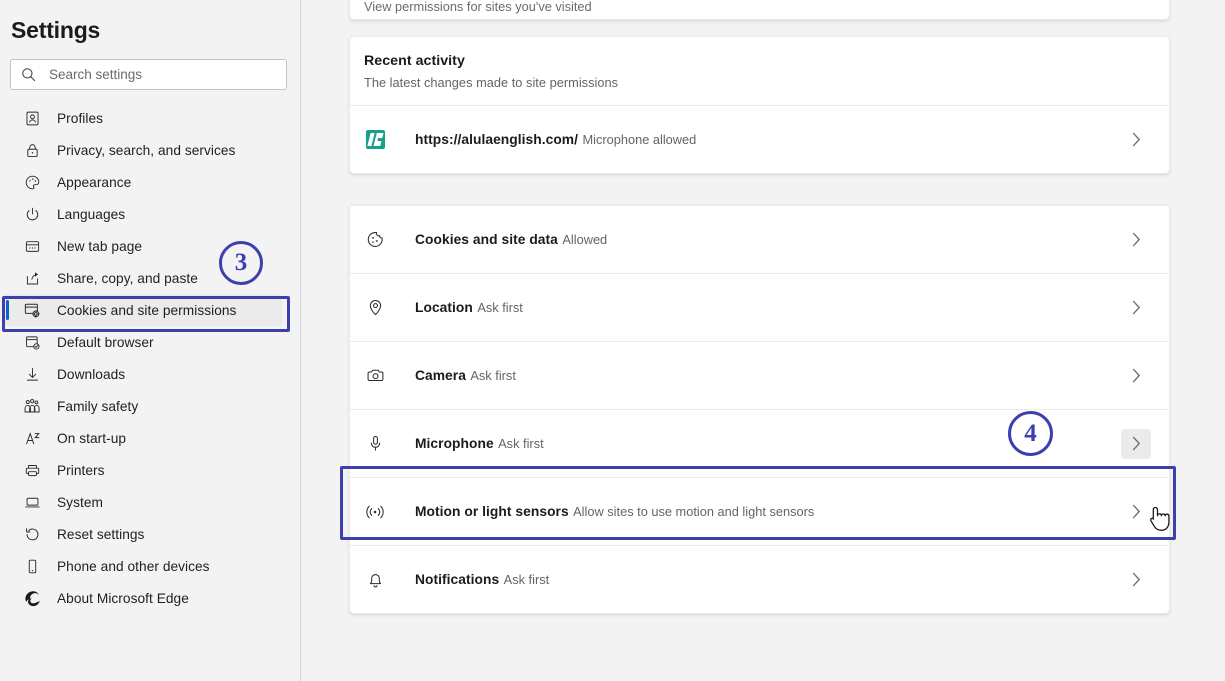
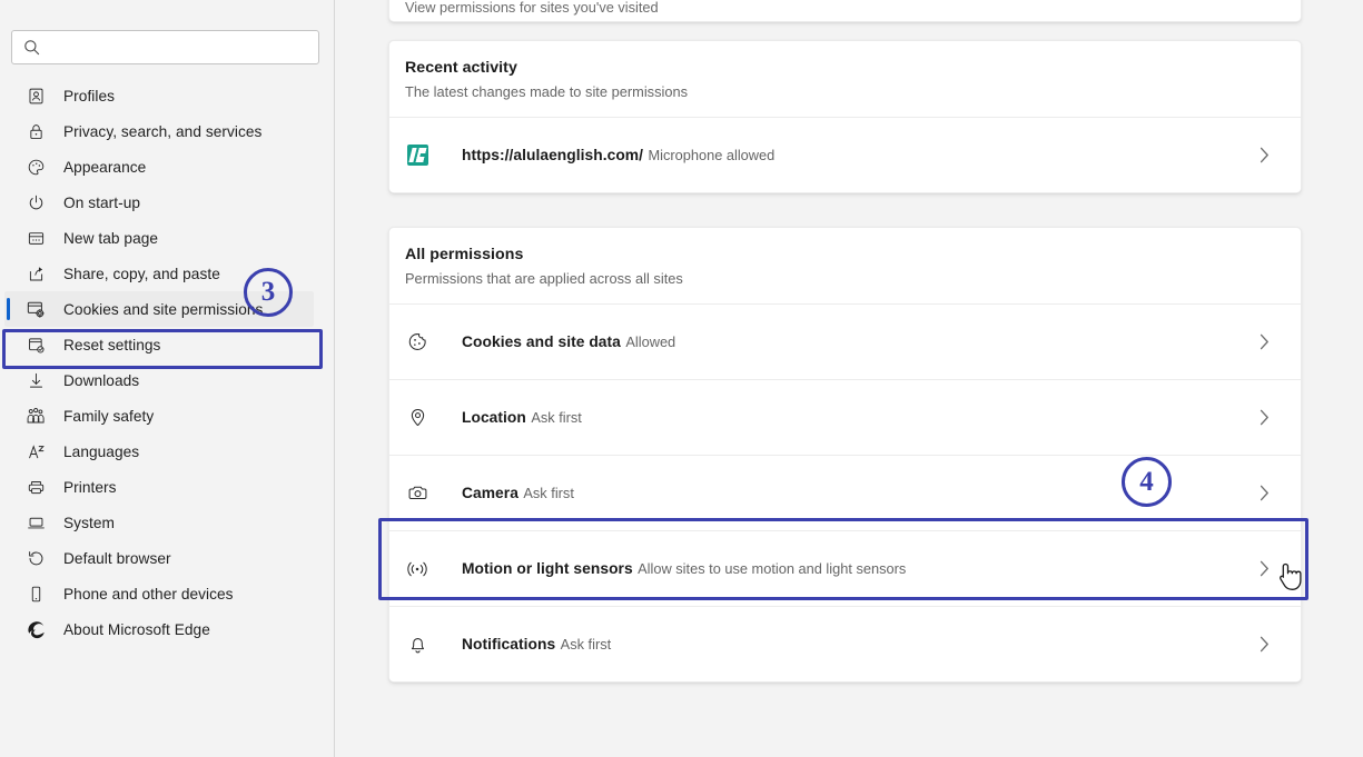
- Settings
- Search settings
  Profiles
  Privacy, search, and services
  Appearance
- Languages
+ On start-up
  New tab page
  Share, copy, and paste
  Cookies and site permissions
- Default browser
+ Reset settings
  Downloads
  Family safety
- On start-up
+ Languages
  Printers
  System
- Reset settings
+ Default browser
  Phone and other devices
  About Microsoft Edge
  View permissions for sites you've visited
  Recent activity
  The latest changes made to site permissions
  https://alulaenglish.com/ Microphone allowed
+ All permissions
+ Permissions that are applied across all sites
  Cookies and site data Allowed
  Location Ask first
  Camera Ask first
- Microphone Ask first
  Motion or light sensors Allow sites to use motion and light sensors
  Notifications Ask first
  3
  4
